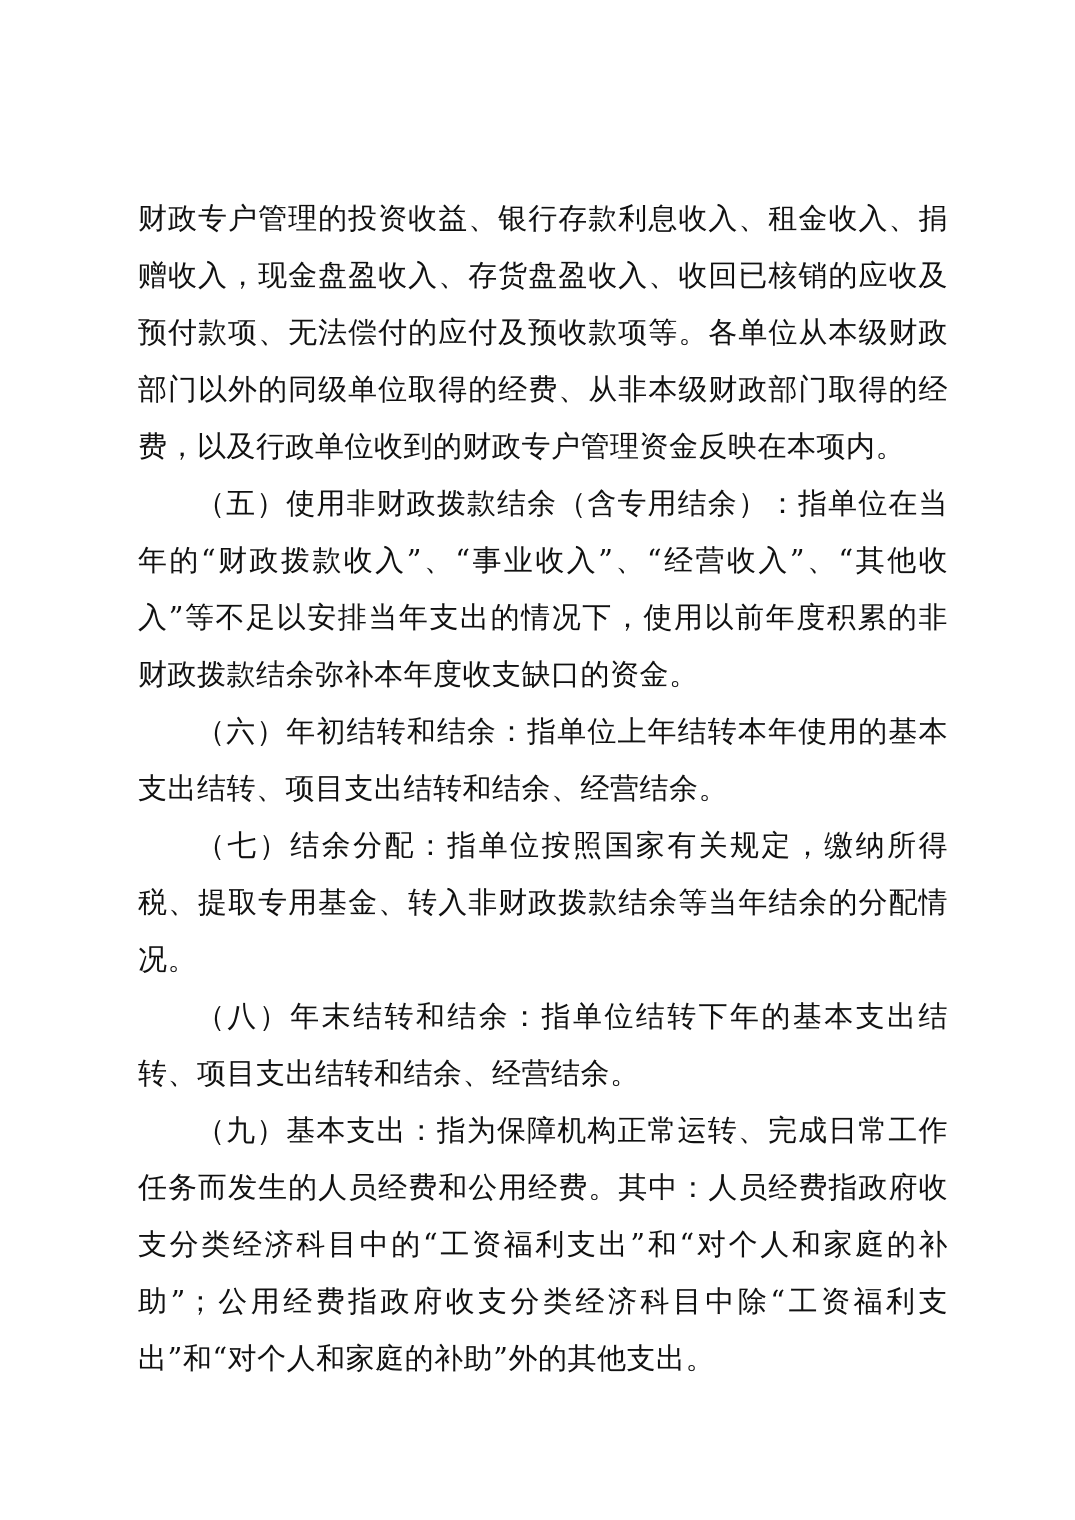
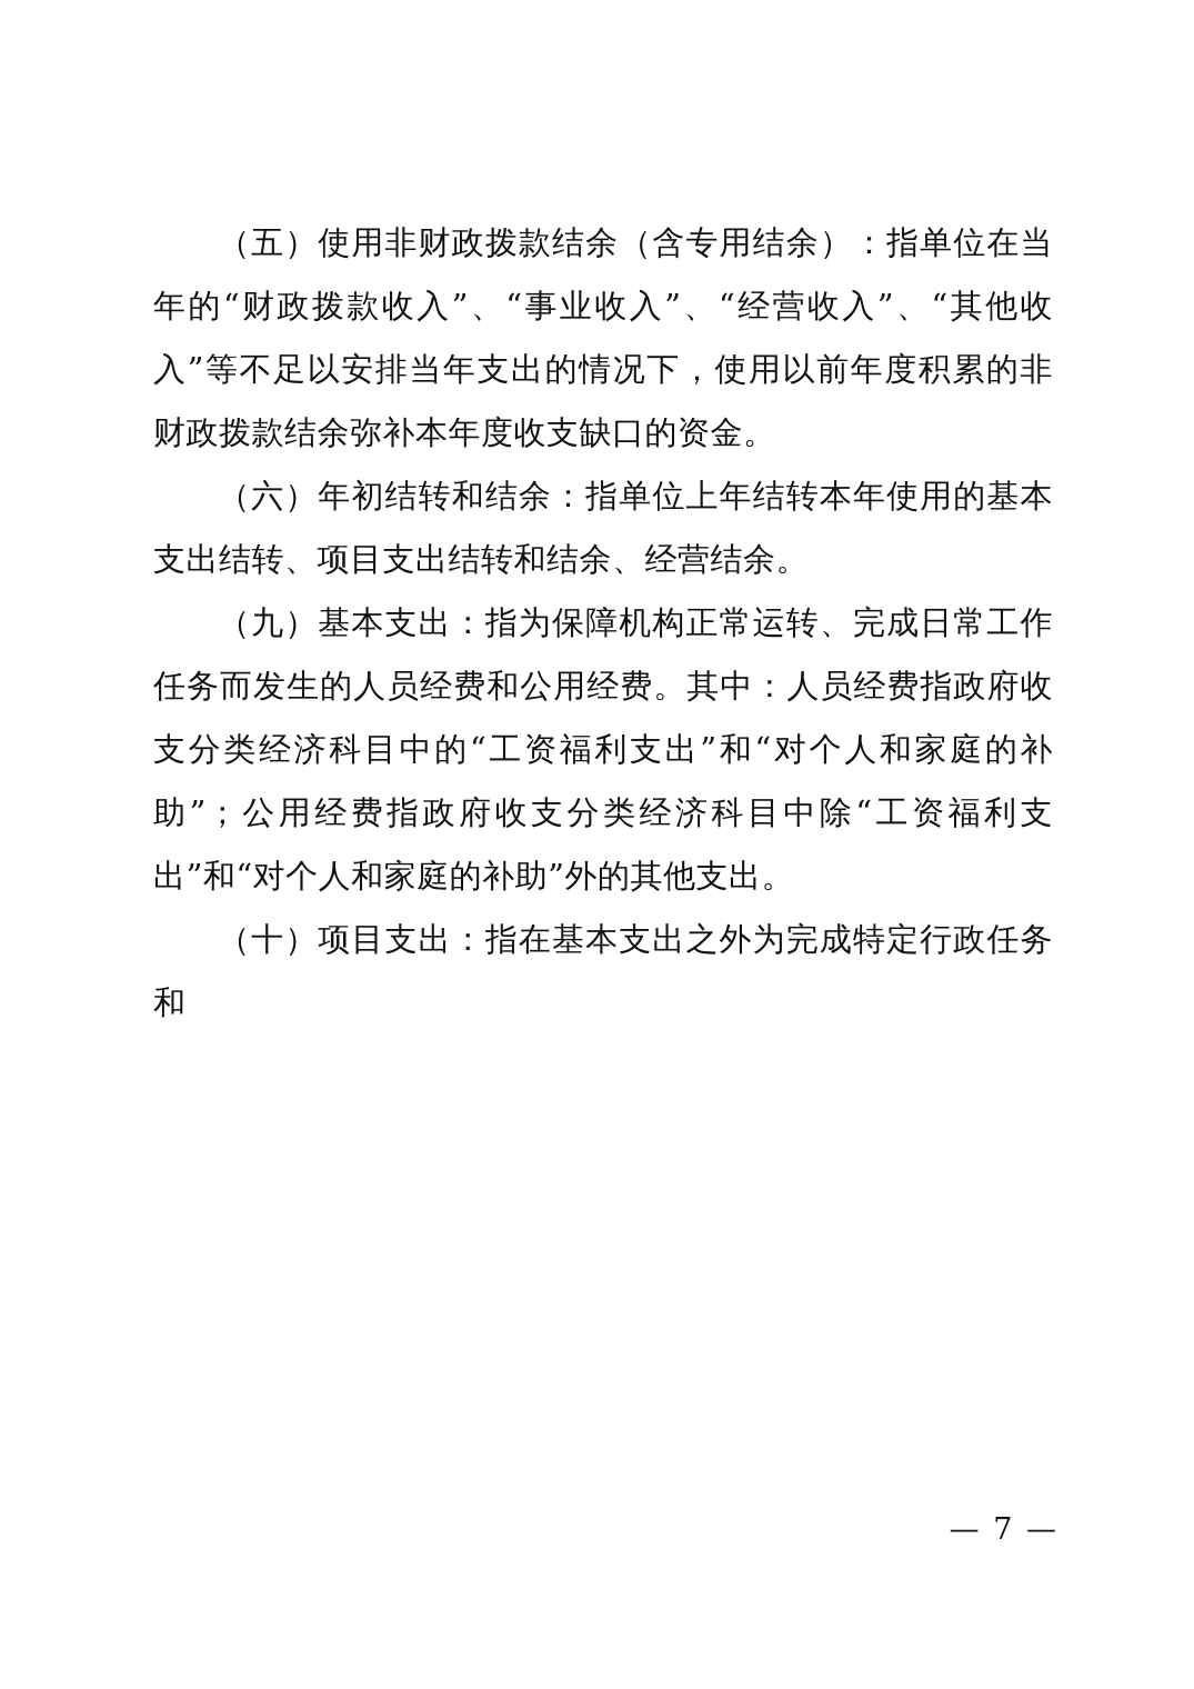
- 财政专户管理的投资收益、银行存款利息收入、租金收入、捐赠收入，现金盘盈收入、存货盘盈收入、收回已核销的应收及预付款项、无法偿付的应付及预收款项等。各单位从本级财政部门以外的同级单位取得的经费、从非本级财政部门取得的经费，以及行政单位收到的财政专户管理资金反映在本项内。
  （五）使用非财政拨款结余（含专用结余）：指单位在当年的“财政拨款收入”、“事业收入”、“经营收入”、“其他收入”等不足以安排当年支出的情况下，使用以前年度积累的非财政拨款结余弥补本年度收支缺口的资金。
  （六）年初结转和结余：指单位上年结转本年使用的基本支出结转、项目支出结转和结余、经营结余。
- （七）结余分配：指单位按照国家有关规定，缴纳所得税、提取专用基金、转入非财政拨款结余等当年结余的分配情况。
- （八）年末结转和结余：指单位结转下年的基本支出结转、项目支出结转和结余、经营结余。
  （九）基本支出：指为保障机构正常运转、完成日常工作任务而发生的人员经费和公用经费。其中：人员经费指政府收支分类经济科目中的“工资福利支出”和“对个人和家庭的补助”；公用经费指政府收支分类经济科目中除“工资福利支出”和“对个人和家庭的补助”外的其他支出。
+ （十）项目支出：指在基本支出之外为完成特定行政任务和
+ — 7 —
